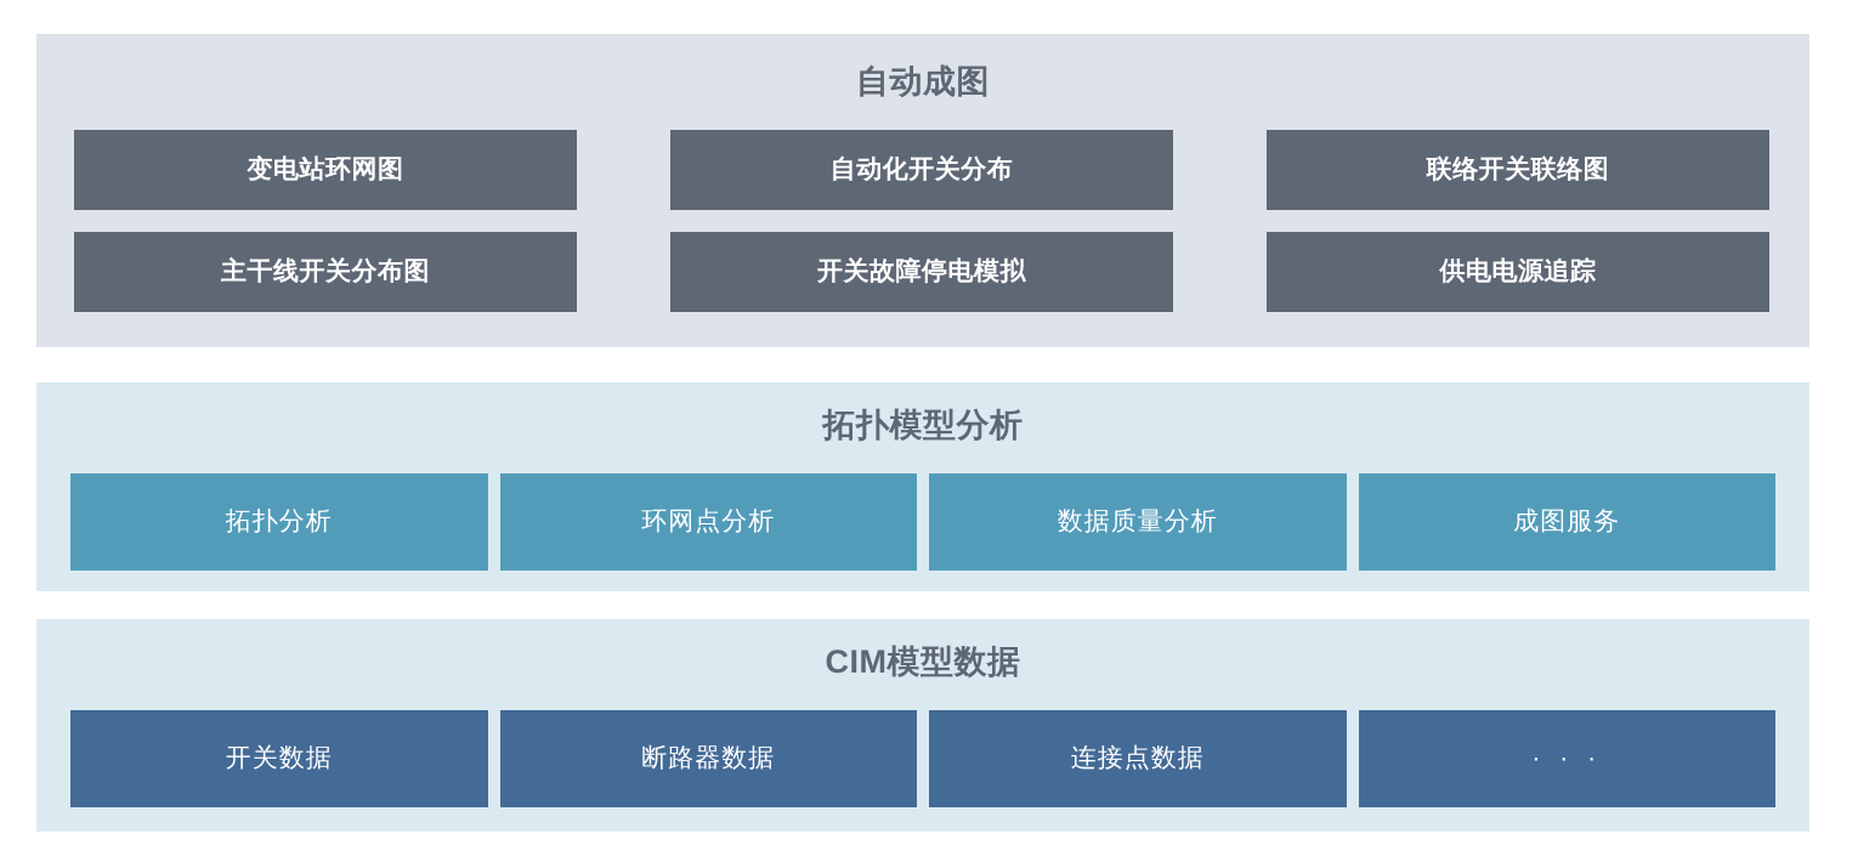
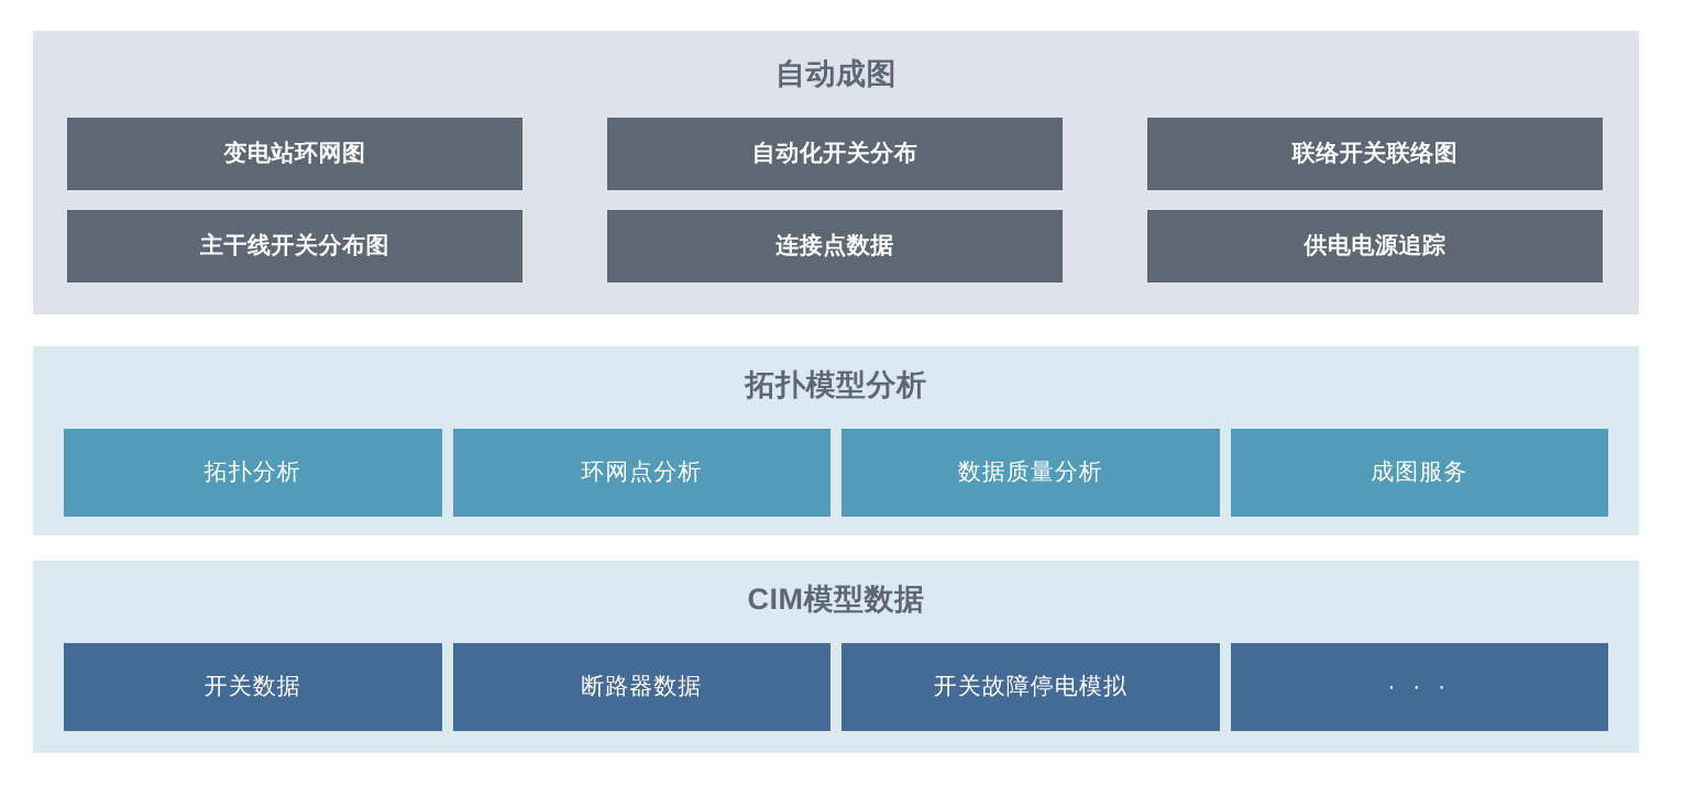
  自动成图
  变电站环网图
  自动化开关分布
  联络开关联络图
  主干线开关分布图
- 开关故障停电模拟
+ 连接点数据
  供电电源追踪
  拓扑模型分析
  拓扑分析
  环网点分析
  数据质量分析
  成图服务
  CIM模型数据
  开关数据
  断路器数据
- 连接点数据
+ 开关故障停电模拟
  · · ·
